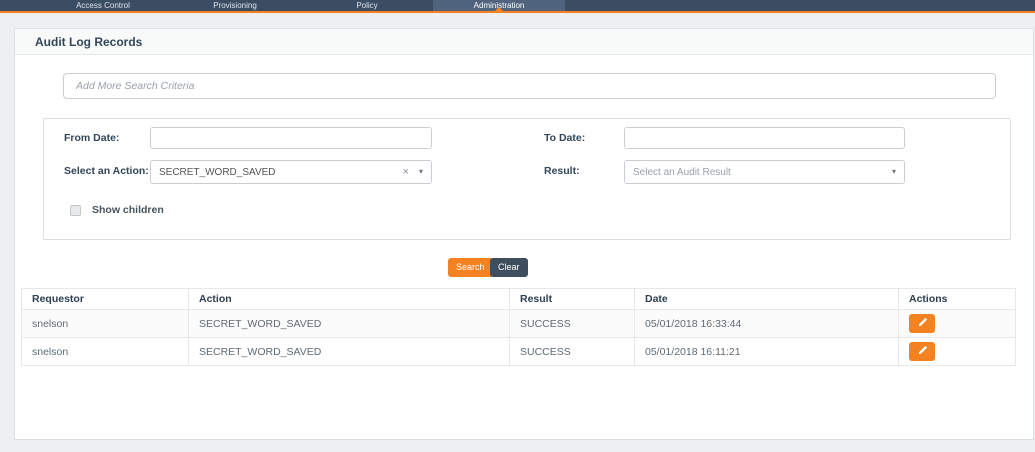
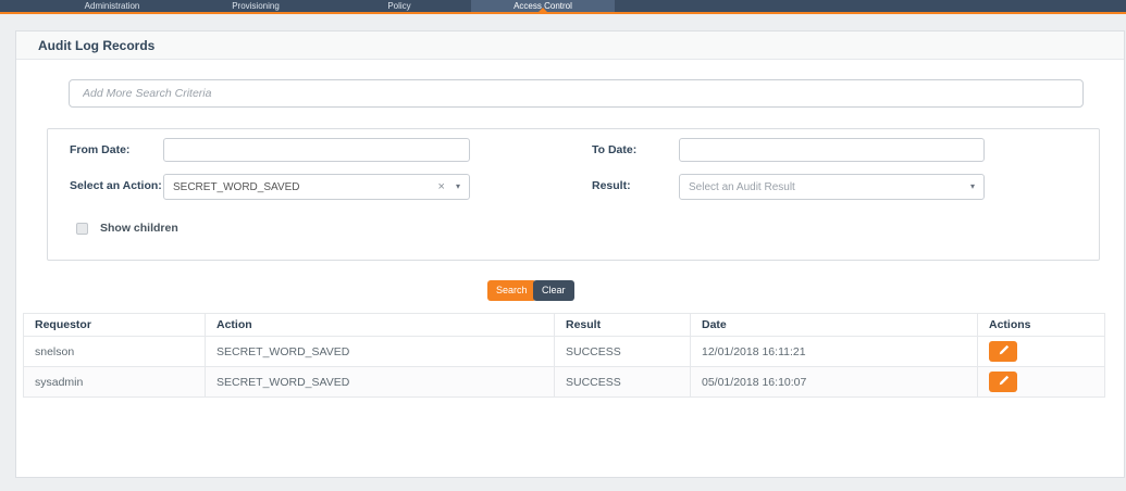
- Access Control
+ Administration
  Provisioning
  Policy
- Administration
+ Access Control
  Audit Log Records
  Add More Search Criteria
  From Date:
  To Date:
  Select an Action:
  SECRET_WORD_SAVED
  ×
  ▾
  Result:
  Select an Audit Result
  ▾
  Show children
  Search
  Clear
  Requestor	Action	Result	Date	Actions
- snelson	SECRET_WORD_SAVED	SUCCESS	05/01/2018 16:33:44
- snelson	SECRET_WORD_SAVED	SUCCESS	05/01/2018 16:11:21
+ snelson	SECRET_WORD_SAVED	SUCCESS	12/01/2018 16:11:21
+ sysadmin	SECRET_WORD_SAVED	SUCCESS	05/01/2018 16:10:07
